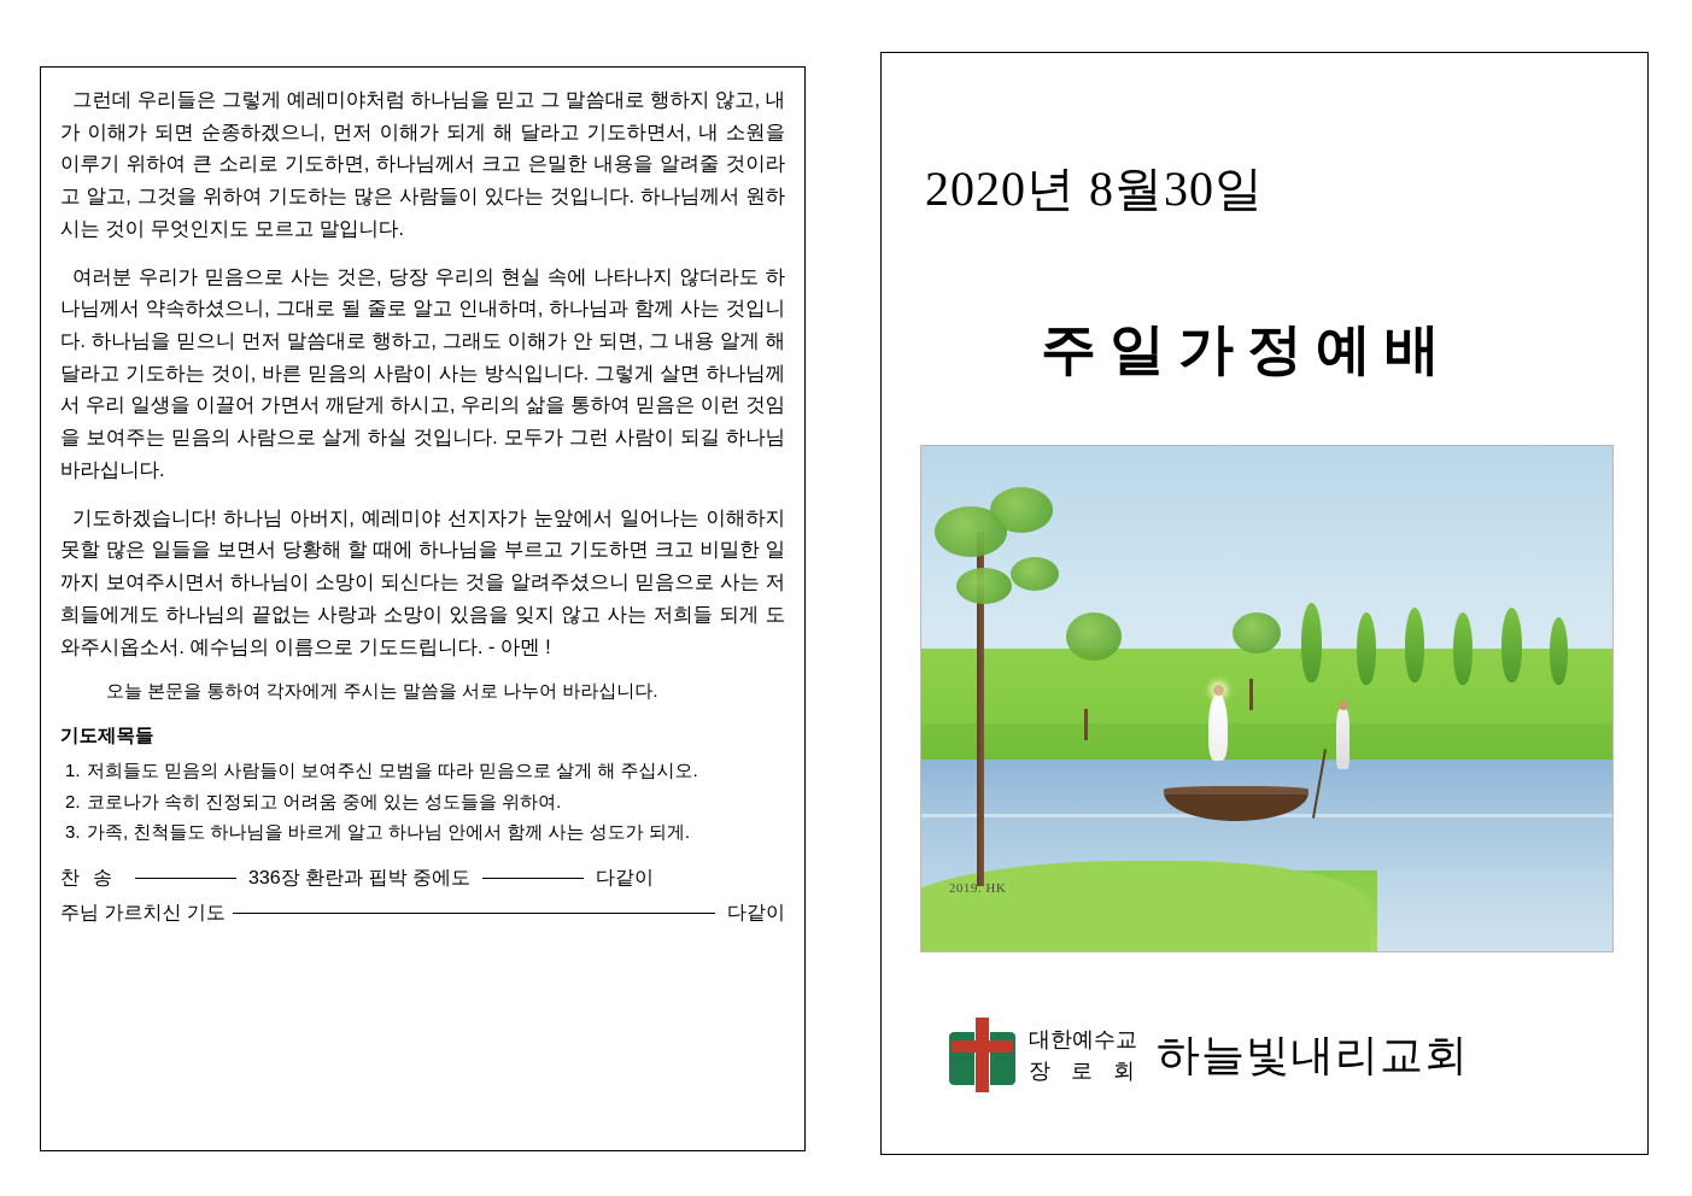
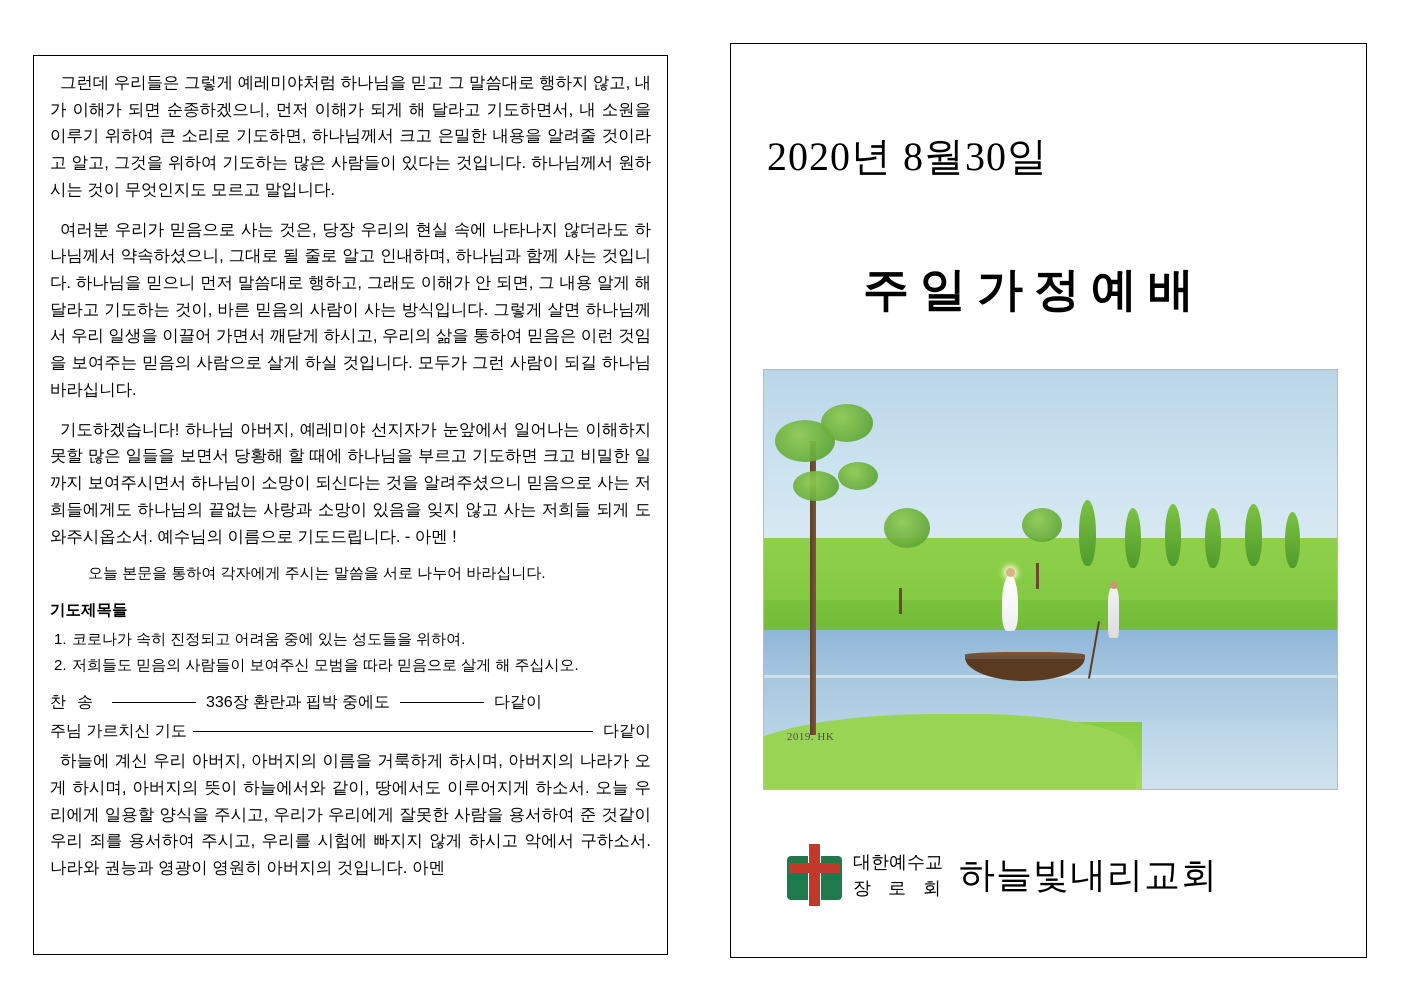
  그런데 우리들은 그렇게 예레미야처럼 하나님을 믿고 그 말씀대로 행하지 않고, 내가 이해가 되면 순종하겠으니, 먼저 이해가 되게 해 달라고 기도하면서, 내 소원을 이루기 위하여 큰 소리로 기도하면, 하나님께서 크고 은밀한 내용을 알려줄 것이라고 알고, 그것을 위하여 기도하는 많은 사람들이 있다는 것입니다. 하나님께서 원하시는 것이 무엇인지도 모르고 말입니다.
  여러분 우리가 믿음으로 사는 것은, 당장 우리의 현실 속에 나타나지 않더라도 하나님께서 약속하셨으니, 그대로 될 줄로 알고 인내하며, 하나님과 함께 사는 것입니다. 하나님을 믿으니 먼저 말씀대로 행하고, 그래도 이해가 안 되면, 그 내용 알게 해 달라고 기도하는 것이, 바른 믿음의 사람이 사는 방식입니다. 그렇게 살면 하나님께서 우리 일생을 이끌어 가면서 깨닫게 하시고, 우리의 삶을 통하여 믿음은 이런 것임을 보여주는 믿음의 사람으로 살게 하실 것입니다. 모두가 그런 사람이 되길 하나님 바라십니다.
  기도하겠습니다! 하나님 아버지, 예레미야 선지자가 눈앞에서 일어나는 이해하지 못할 많은 일들을 보면서 당황해 할 때에 하나님을 부르고 기도하면 크고 비밀한 일까지 보여주시면서 하나님이 소망이 되신다는 것을 알려주셨으니 믿음으로 사는 저희들에게도 하나님의 끝없는 사랑과 소망이 있음을 잊지 않고 사는 저희들 되게 도와주시옵소서. 예수님의 이름으로 기도드립니다. - 아멘 !
  오늘 본문을 통하여 각자에게 주시는 말씀을 서로 나누어 바라십니다.
  기도제목들
  1.
- 저희들도 믿음의 사람들이 보여주신 모범을 따라 믿음으로 살게 해 주십시오.
+ 코로나가 속히 진정되고 어려움 중에 있는 성도들을 위하여.
  2.
- 코로나가 속히 진정되고 어려움 중에 있는 성도들을 위하여.
+ 저희들도 믿음의 사람들이 보여주신 모범을 따라 믿음으로 살게 해 주십시오.
- 3.
- 가족, 친척들도 하나님을 바르게 알고 하나님 안에서 함께 사는 성도가 되게.
  찬송
  336장 환란과 핍박 중에도
  다같이
  주님 가르치신 기도
  다같이
+ 하늘에 계신 우리 아버지, 아버지의 이름을 거룩하게 하시며, 아버지의 나라가 오게 하시며, 아버지의 뜻이 하늘에서와 같이, 땅에서도 이루어지게 하소서. 오늘 우리에게 일용할 양식을 주시고, 우리가 우리에게 잘못한 사람을 용서하여 준 것같이 우리 죄를 용서하여 주시고, 우리를 시험에 빠지지 않게 하시고 악에서 구하소서. 나라와 권능과 영광이 영원히 아버지의 것입니다. 아멘
  2020년 8월30일
  주일가정예배
  2019. HK
  대한예수교
  장 로 회
  하늘빛내리교회
